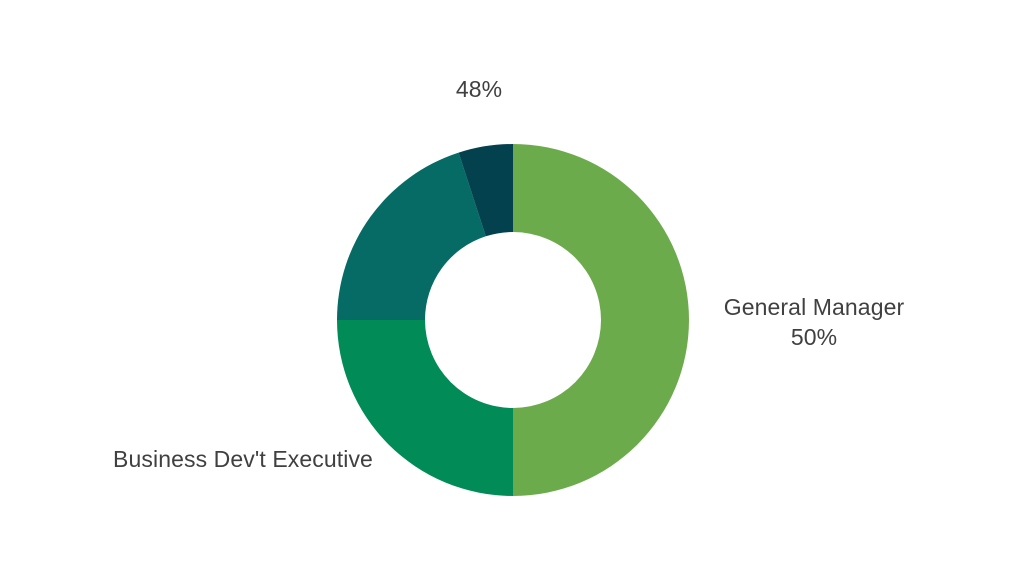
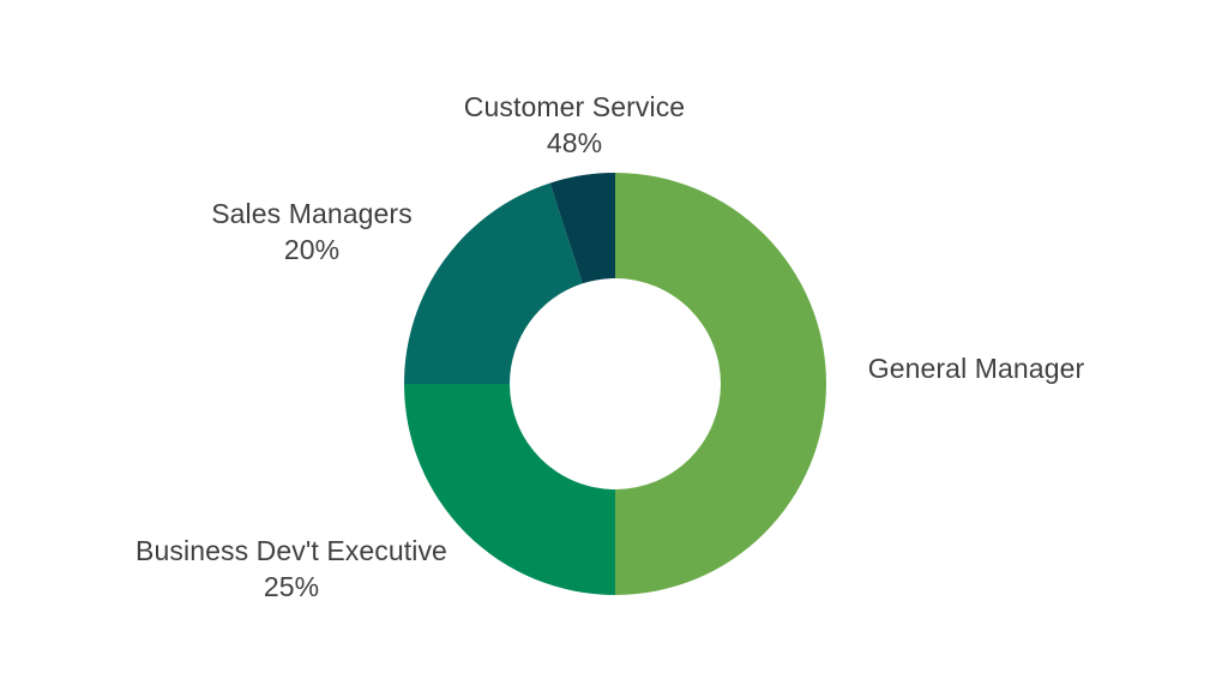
  General Manager
- 50%
  Business Dev't Executive
+ 25%
+ Sales Managers
+ 20%
+ Customer Service
  48%
